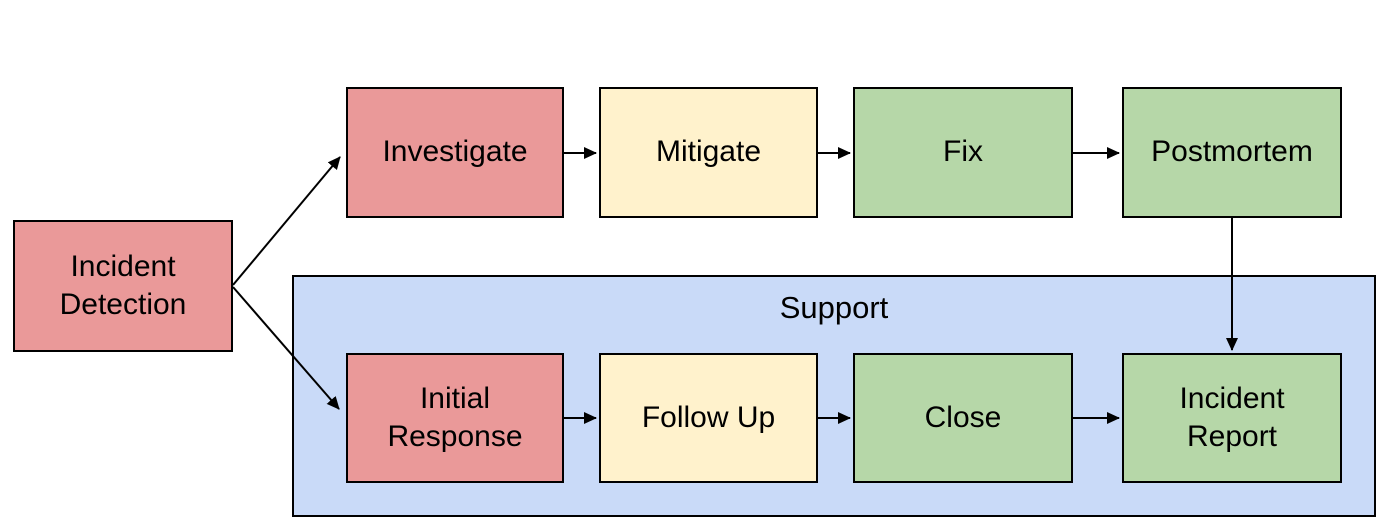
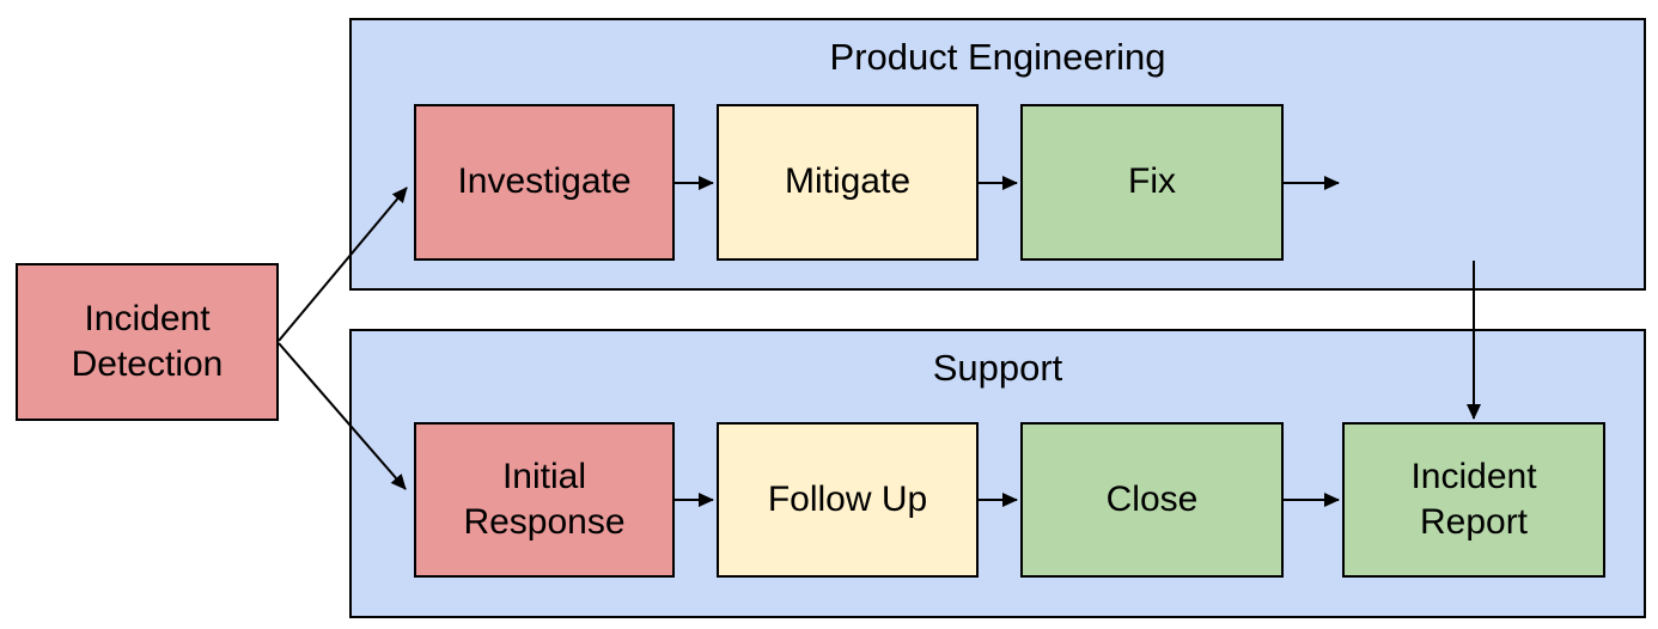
+ Product Engineering
  Support
  Incident
  Detection
  Investigate
  Mitigate
  Fix
- Postmortem
  Initial
  Response
  Follow Up
  Close
  Incident
  Report
